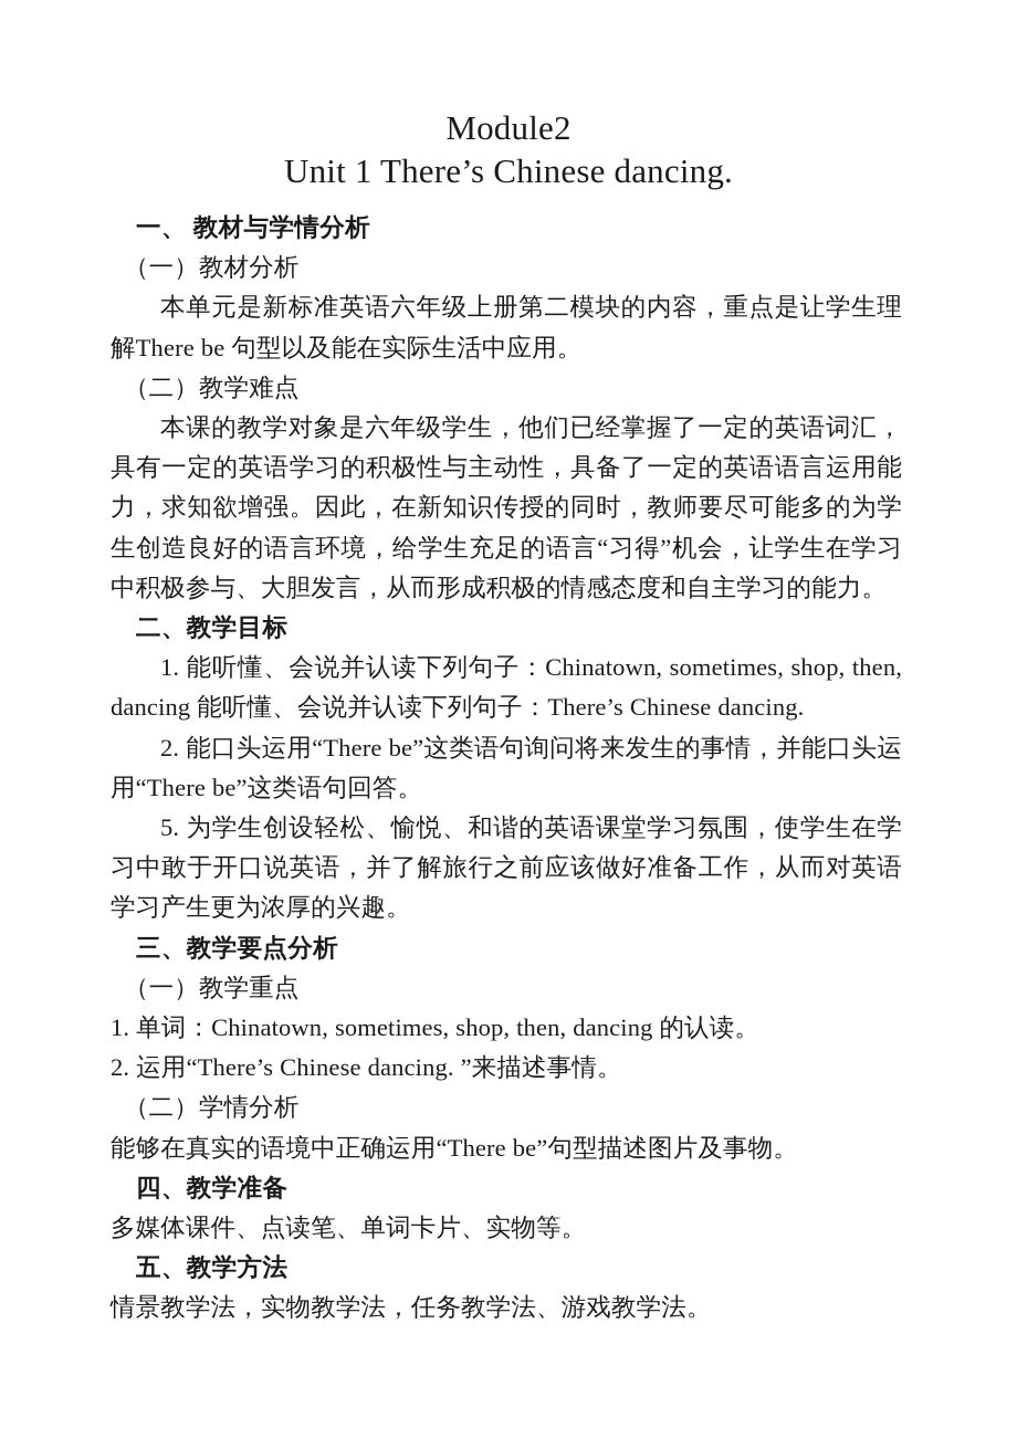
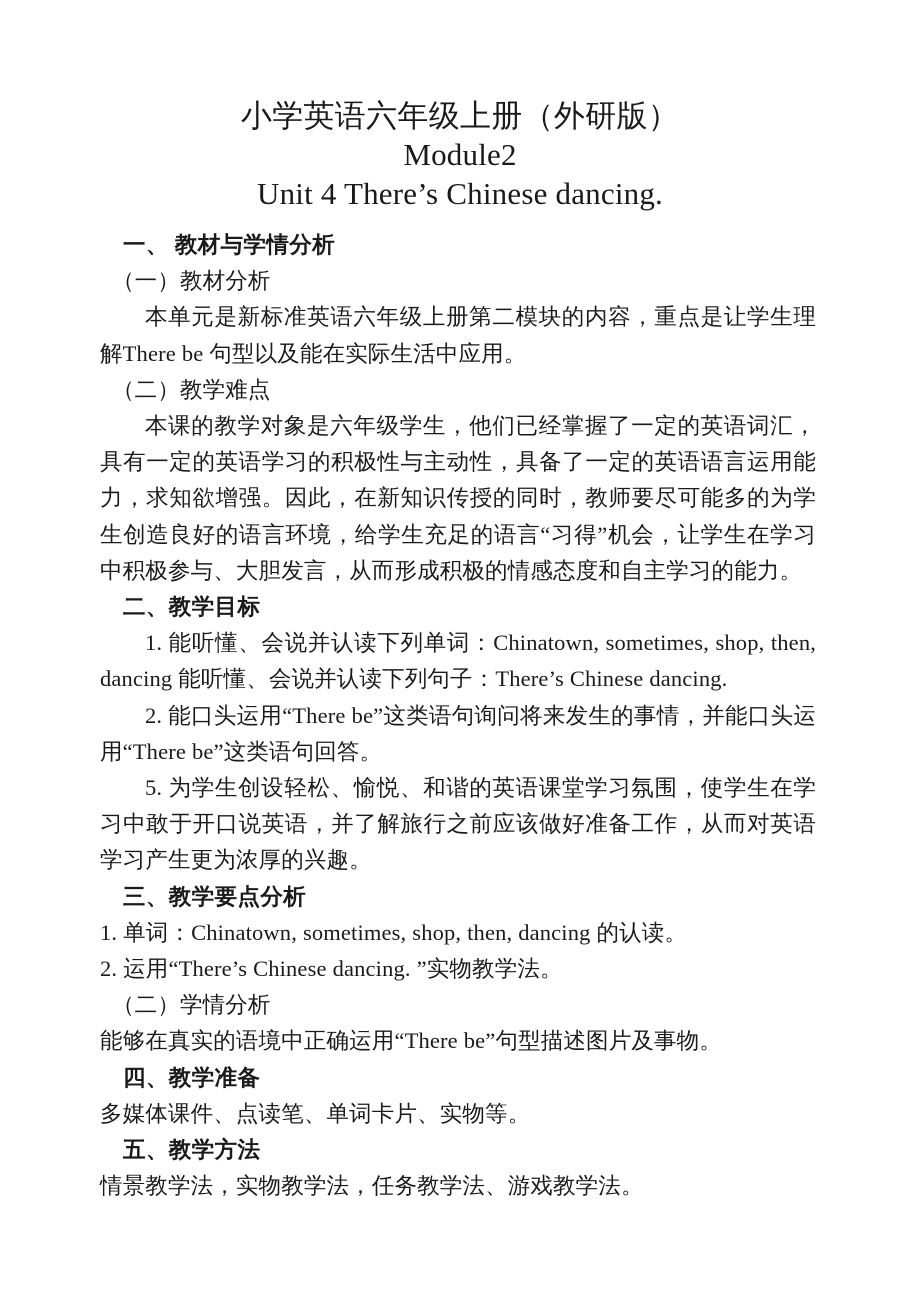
+ 小学英语六年级上册（外研版）
  Module2
- Unit 1 There’s Chinese dancing.
+ Unit 4 There’s Chinese dancing.
  一、 教材与学情分析
  （一）教材分析
  本单元是新标准英语六年级上册第二模块的内容，重点是让学生理解There be 句型以及能在实际生活中应用。
  （二）教学难点
  本课的教学对象是六年级学生，他们已经掌握了一定的英语词汇，具有一定的英语学习的积极性与主动性，具备了一定的英语语言运用能力，求知欲增强。因此，在新知识传授的同时，教师要尽可能多的为学生创造良好的语言环境，给学生充足的语言“习得”机会，让学生在学习中积极参与、大胆发言，从而形成积极的情感态度和自主学习的能力。
  二、教学目标
- 1. 能听懂、会说并认读下列句子：Chinatown, sometimes, shop, then, dancing 能听懂、会说并认读下列句子：There’s Chinese dancing.
+ 1. 能听懂、会说并认读下列单词：Chinatown, sometimes, shop, then, dancing 能听懂、会说并认读下列句子：There’s Chinese dancing.
  2. 能口头运用“There be”这类语句询问将来发生的事情，并能口头运用“There be”这类语句回答。
  5. 为学生创设轻松、愉悦、和谐的英语课堂学习氛围，使学生在学习中敢于开口说英语，并了解旅行之前应该做好准备工作，从而对英语学习产生更为浓厚的兴趣。
  三、教学要点分析
- （一）教学重点
  1. 单词：Chinatown, sometimes, shop, then, dancing 的认读。
- 2. 运用“There’s Chinese dancing. ”来描述事情。
+ 2. 运用“There’s Chinese dancing. ”实物教学法。
  （二）学情分析
  能够在真实的语境中正确运用“There be”句型描述图片及事物。
  四、教学准备
  多媒体课件、点读笔、单词卡片、实物等。
  五、教学方法
  情景教学法，实物教学法，任务教学法、游戏教学法。
